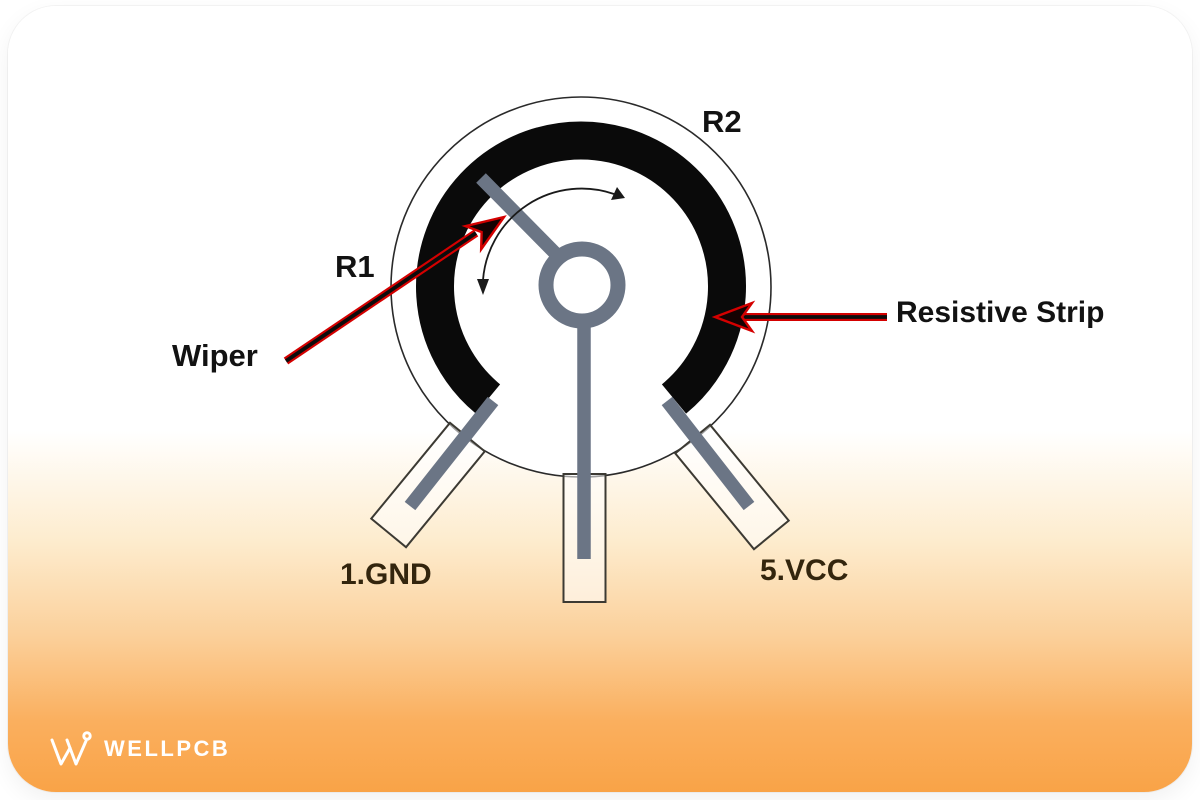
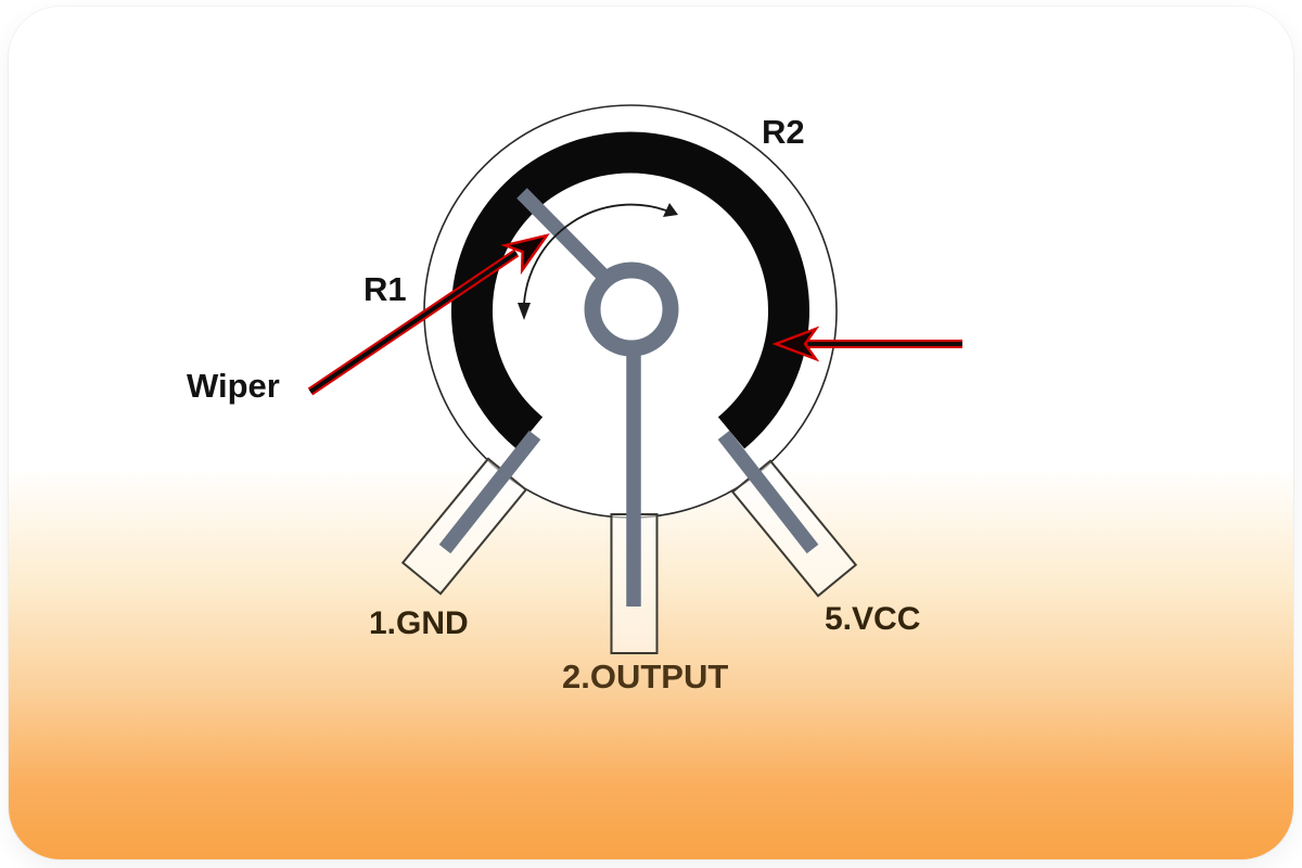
  R1
  R2
  Wiper
- Resistive Strip
  1.GND
+ 2.OUTPUT
  5.VCC
- WELLPCB
